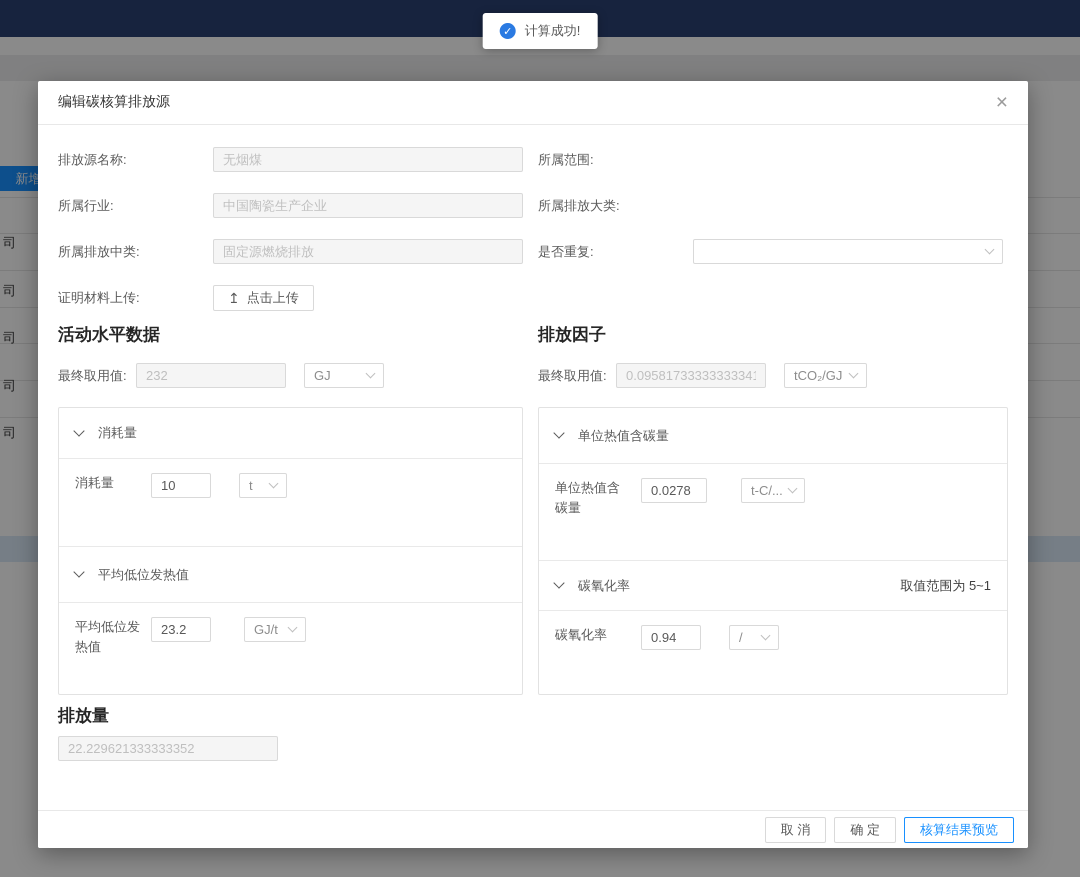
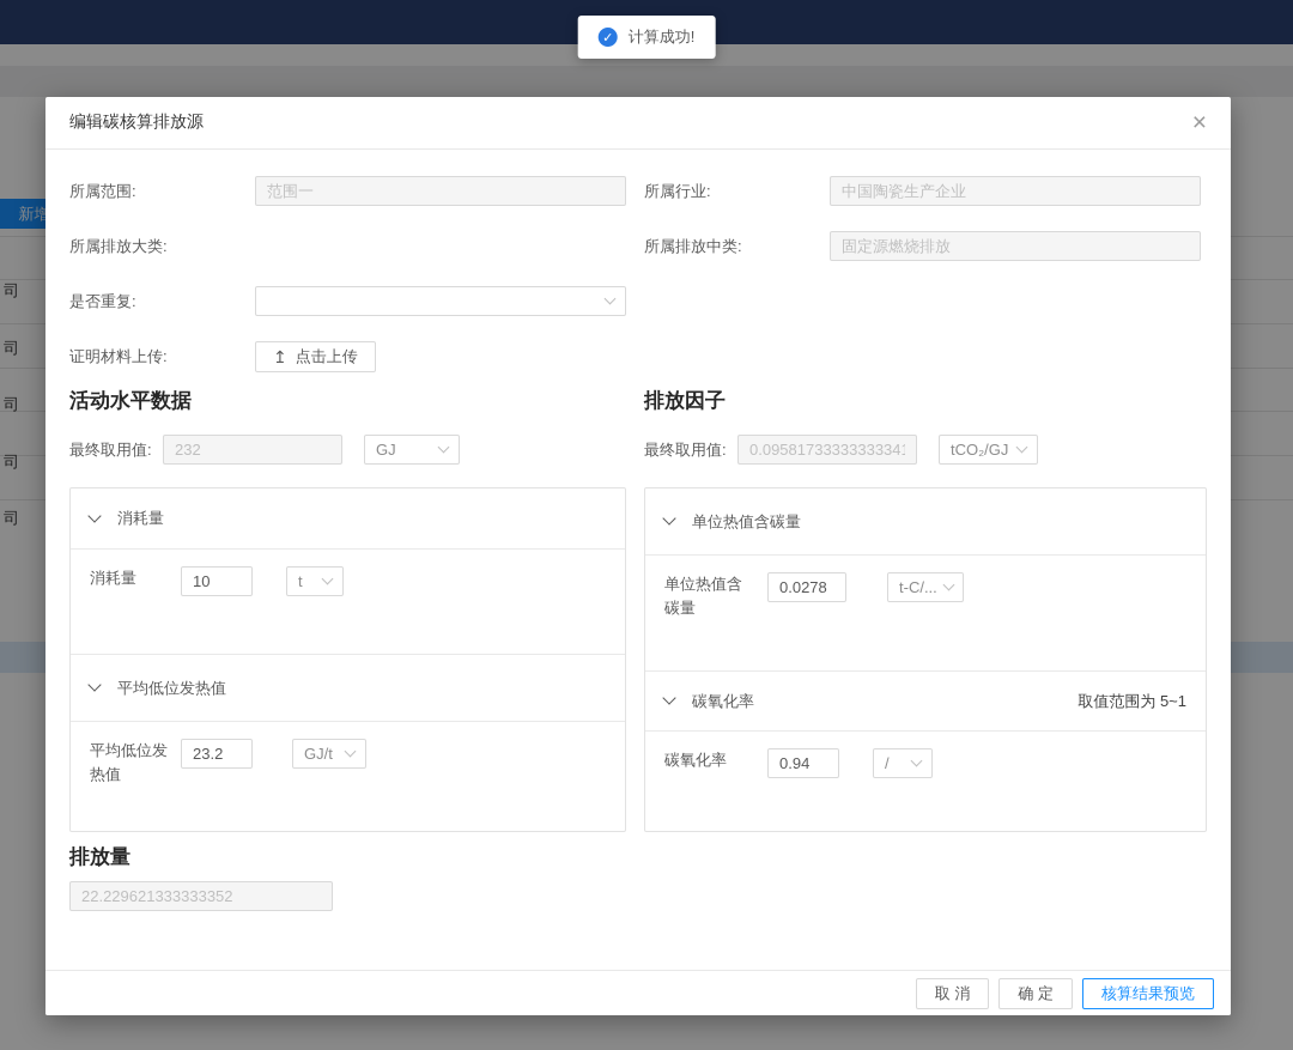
  新增
  司
  司
  司
  司
  司
  ✓
  计算成功!
  编辑碳核算排放源
  ×
- 排放源名称:
- 无烟煤
  所属范围:
+ 范围一
  所属行业:
  中国陶瓷生产企业
  所属排放大类:
  所属排放中类:
  固定源燃烧排放
  是否重复:
  证明材料上传:
  ↥
  点击上传
  活动水平数据
  最终取用值:
  232
  GJ
  消耗量
  消耗量
  10
  t
  平均低位发热值
  平均低位发热值
  23.2
  GJ/t
  排放因子
  最终取用值:
  0.0958173333333334
  tCO₂/GJ
  单位热值含碳量
  单位热值含碳量
  0.0278
  t-C/...
  碳氧化率
  取值范围为 5~1
  碳氧化率
  0.94
  /
  排放量
  22.229621333333352
  取 消
  确 定
  核算结果预览
